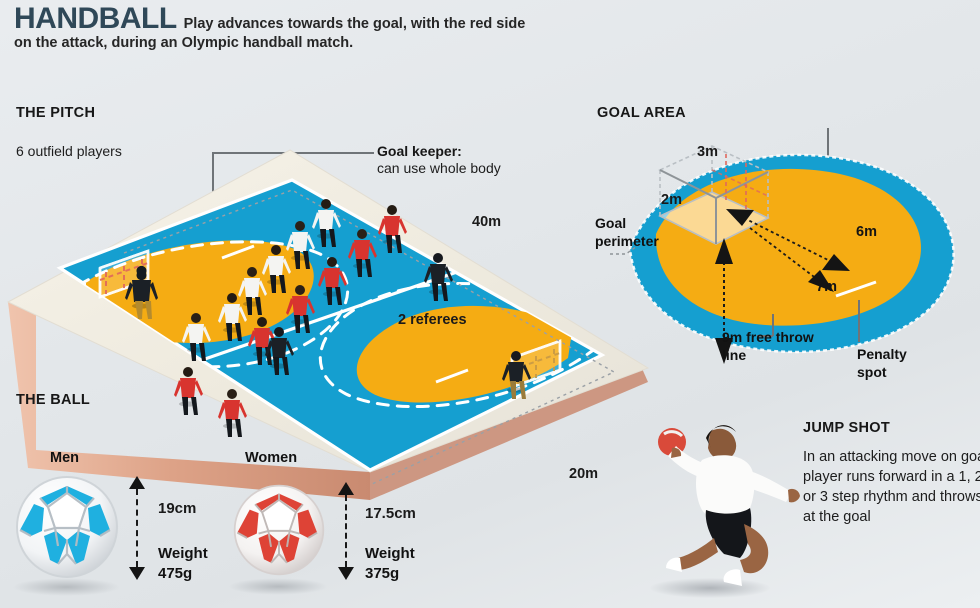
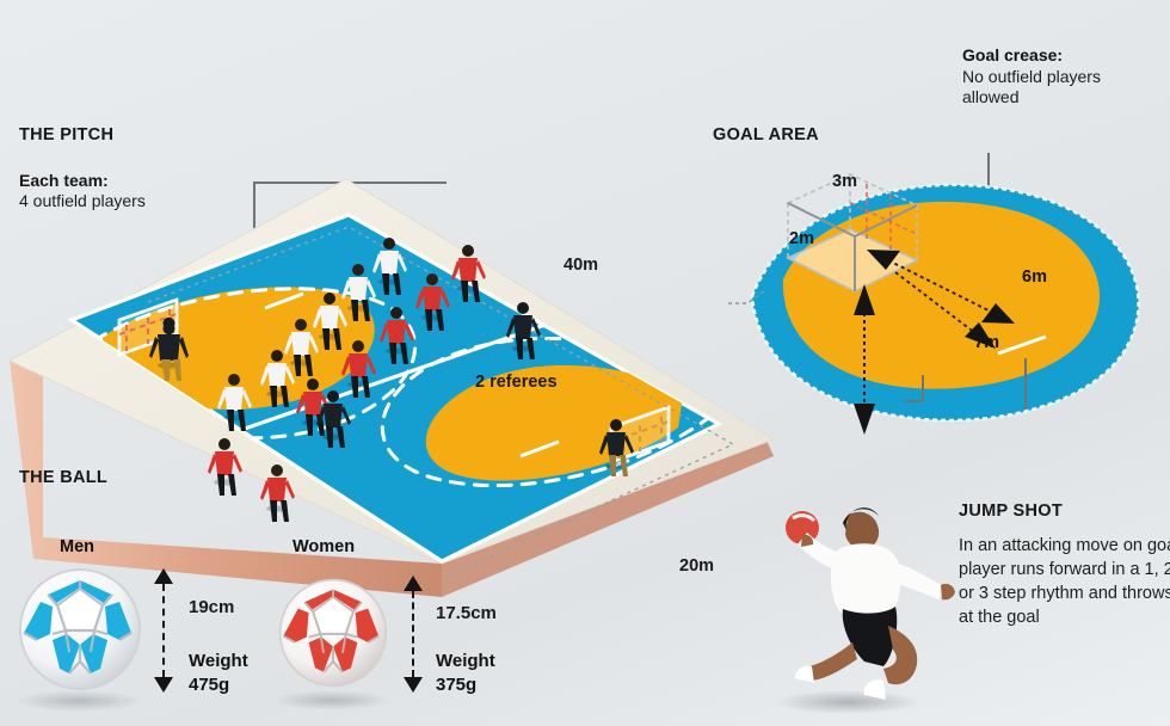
- HANDBALL Play advances towards the goal, with the red side on the attack, during an Olympic handball match.
  THE PITCH
+ Each team:
- 6 outfield players
+ 4 outfield players
- Goal keeper:
- can use whole body
  40m
  20m
  2 referees
  GOAL AREA
+ Goal crease:
+ No outfield players allowed
  3m
  2m
- Goal perimeter
  6m
  7m
- 9m free throw line
- Penalty spot
  THE BALL
  Men
  19cm
  Weight
  475g
  Women
  17.5cm
  Weight
  375g
  JUMP SHOT
  In an attacking move on go player runs forward in a 1, 2 or 3 step rhythm and throws at the goal
